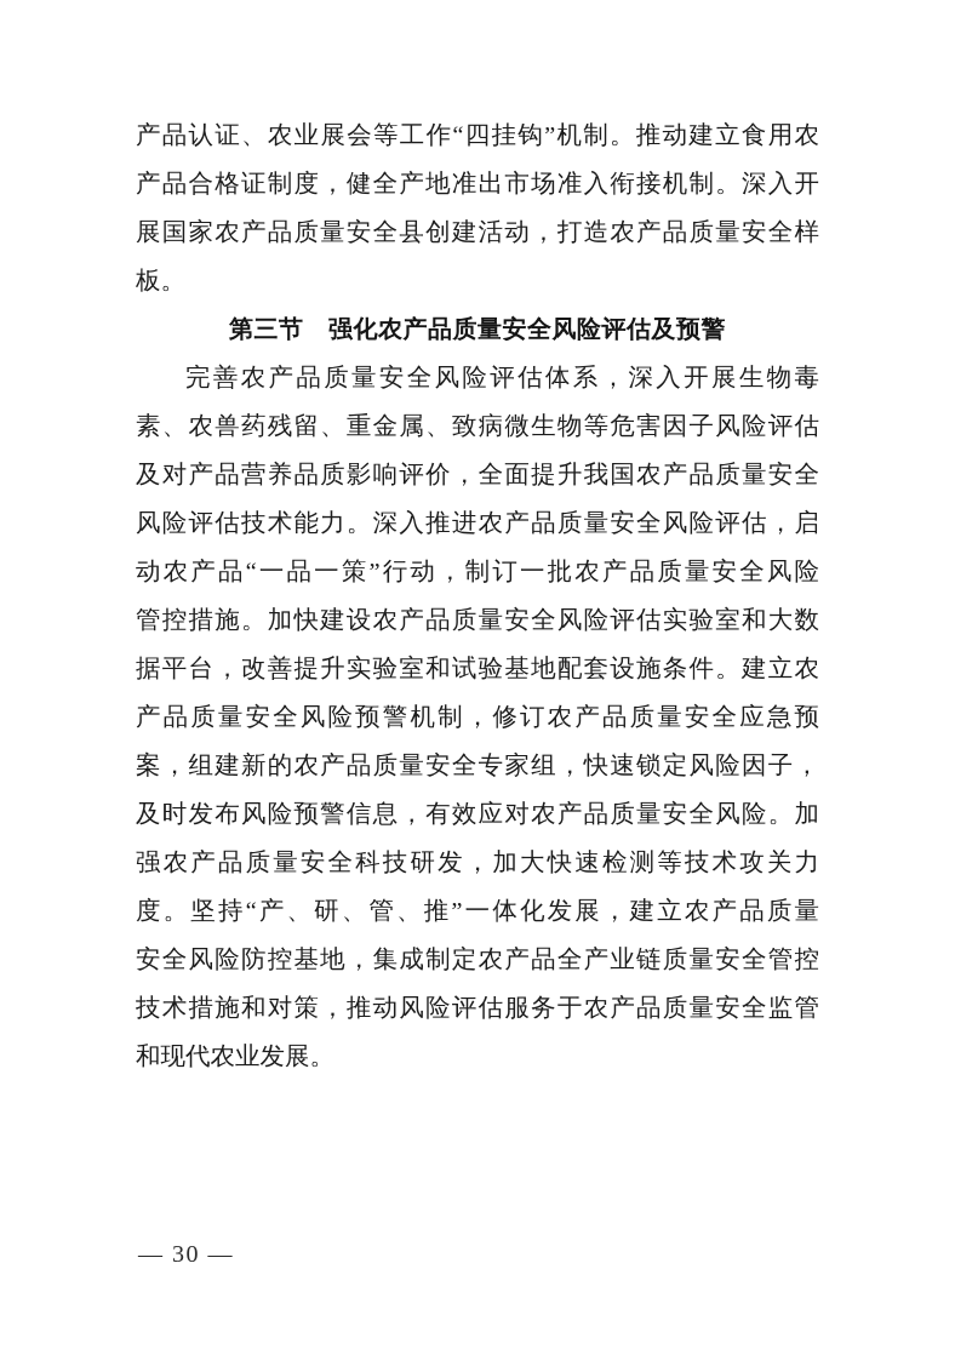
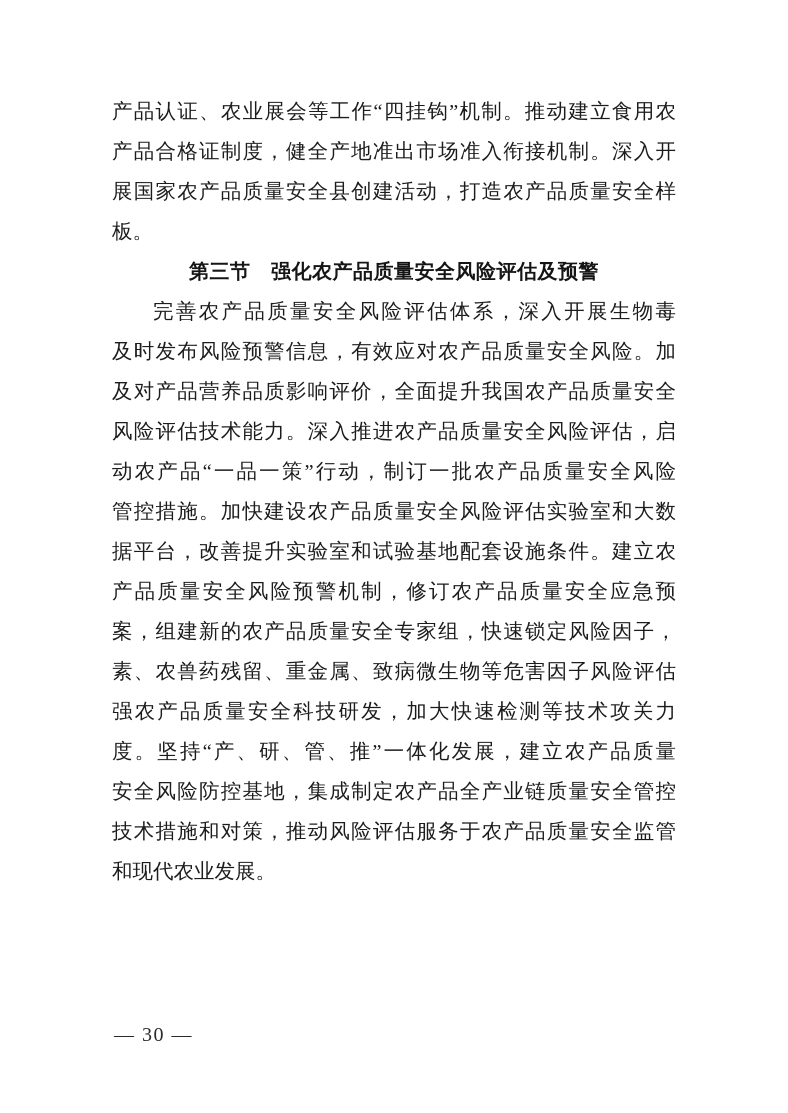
  产品认证、农业展会等工作“四挂钩”机制。推动建立食用农
  产品合格证制度，健全产地准出市场准入衔接机制。深入开
  展国家农产品质量安全县创建活动，打造农产品质量安全样
  板。
  第三节 强化农产品质量安全风险评估及预警
  完善农产品质量安全风险评估体系，深入开展生物毒
- 素、农兽药残留、重金属、致病微生物等危害因子风险评估
+ 及时发布风险预警信息，有效应对农产品质量安全风险。加
  及对产品营养品质影响评价，全面提升我国农产品质量安全
  风险评估技术能力。深入推进农产品质量安全风险评估，启
  动农产品“一品一策”行动，制订一批农产品质量安全风险
  管控措施。加快建设农产品质量安全风险评估实验室和大数
  据平台，改善提升实验室和试验基地配套设施条件。建立农
  产品质量安全风险预警机制，修订农产品质量安全应急预
  案，组建新的农产品质量安全专家组，快速锁定风险因子，
- 及时发布风险预警信息，有效应对农产品质量安全风险。加
+ 素、农兽药残留、重金属、致病微生物等危害因子风险评估
  强农产品质量安全科技研发，加大快速检测等技术攻关力
  度。坚持“产、研、管、推”一体化发展，建立农产品质量
  安全风险防控基地，集成制定农产品全产业链质量安全管控
  技术措施和对策，推动风险评估服务于农产品质量安全监管
  和现代农业发展。
  — 30 —
